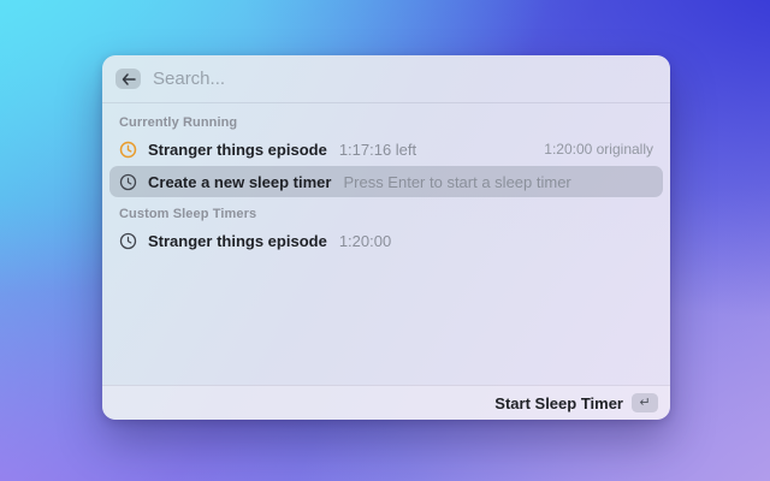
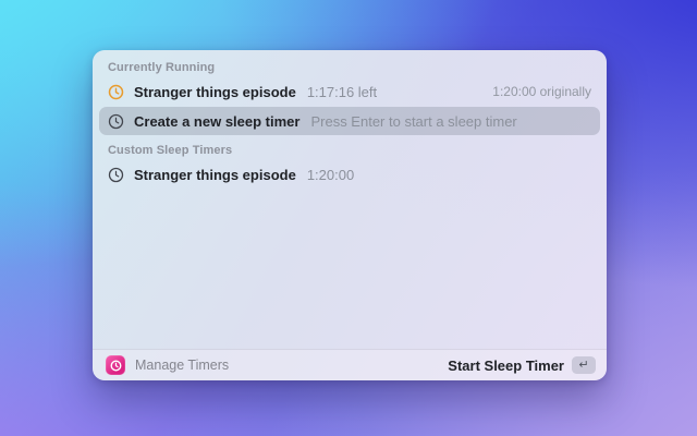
- Search...
  Currently Running
  Stranger things episode
  1:17:16 left
  1:20:00 originally
  Create a new sleep timer
  Press Enter to start a sleep timer
  Custom Sleep Timers
  Stranger things episode
  1:20:00
+ Manage Timers
  Start Sleep Timer
  ↵
